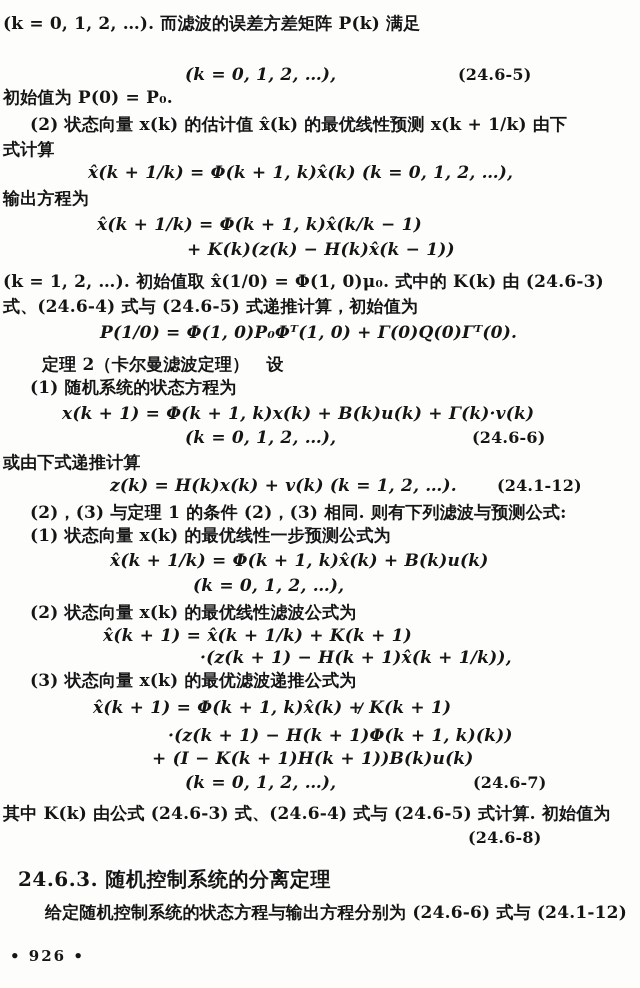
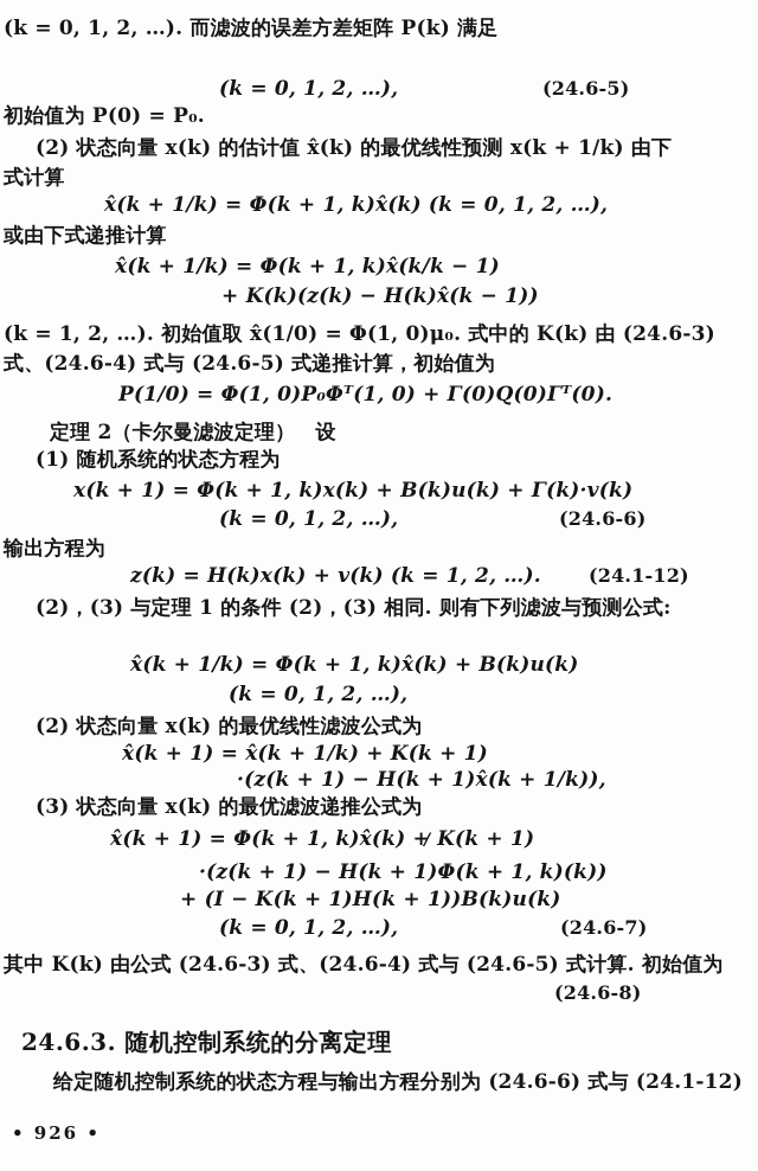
  (k = 0, 1, 2, …). 而滤波的误差方差矩阵 P(k) 满足
  (k = 0, 1, 2, …),
  (24.6-5)
  初始值为 P(0) = P₀.
  (2) 状态向量 x(k) 的估计值 x̂(k) 的最优线性预测 x(k + 1/k) 由下
  式计算
  x̂(k + 1/k) = Φ(k + 1, k)x̂(k) (k = 0, 1, 2, …),
- 输出方程为
+ 或由下式递推计算
  x̂(k + 1/k) = Φ(k + 1, k)x̂(k/k − 1)
  + K(k)(z(k) − H(k)x̂(k − 1))
  (k = 1, 2, …). 初始值取 x̂(1/0) = Φ(1, 0)μ₀. 式中的 K(k) 由 (24.6-3)
  式、(24.6-4) 式与 (24.6-5) 式递推计算，初始值为
  P(1/0) = Φ(1, 0)P₀Φᵀ(1, 0) + Γ(0)Q(0)Γᵀ(0).
  定理 2（卡尔曼滤波定理） 设
  (1) 随机系统的状态方程为
  x(k + 1) = Φ(k + 1, k)x(k) + B(k)u(k) + Γ(k)·v(k)
  (k = 0, 1, 2, …),
  (24.6-6)
- 或由下式递推计算
+ 输出方程为
  z(k) = H(k)x(k) + v(k) (k = 1, 2, …).
  (24.1-12)
  (2)，(3) 与定理 1 的条件 (2)，(3) 相同. 则有下列滤波与预测公式:
- (1) 状态向量 x(k) 的最优线性一步预测公式为
  x̂(k + 1/k) = Φ(k + 1, k)x̂(k) + B(k)u(k)
  (k = 0, 1, 2, …),
  (2) 状态向量 x(k) 的最优线性滤波公式为
  x̂(k + 1) = x̂(k + 1/k) + K(k + 1)
  ·(z(k + 1) − H(k + 1)x̂(k + 1/k)),
  (3) 状态向量 x(k) 的最优滤波递推公式为
  x̂(k + 1) = Φ(k + 1, k)x̂(k) + K(k + 1)
  /
  ·(z(k + 1) − H(k + 1)Φ(k + 1, k)(k))
  + (I − K(k + 1)H(k + 1))B(k)u(k)
  (k = 0, 1, 2, …),
  (24.6-7)
  其中 K(k) 由公式 (24.6-3) 式、(24.6-4) 式与 (24.6-5) 式计算. 初始值为
  (24.6-8)
  24.6.3. 随机控制系统的分离定理
  给定随机控制系统的状态方程与输出方程分别为 (24.6-6) 式与 (24.1-12)
  • 926 •
